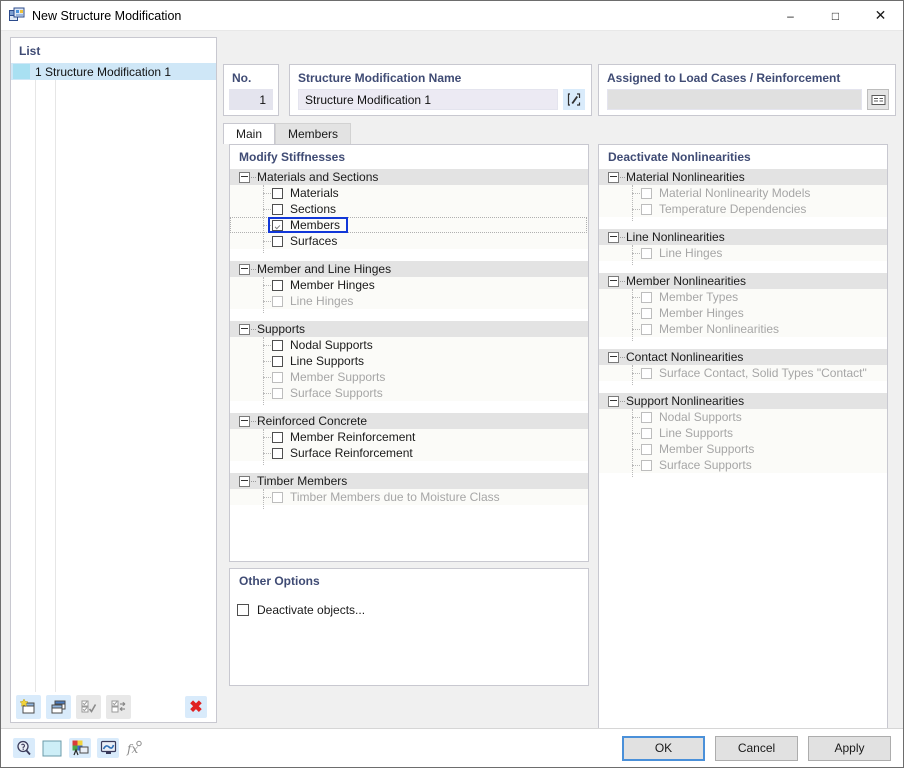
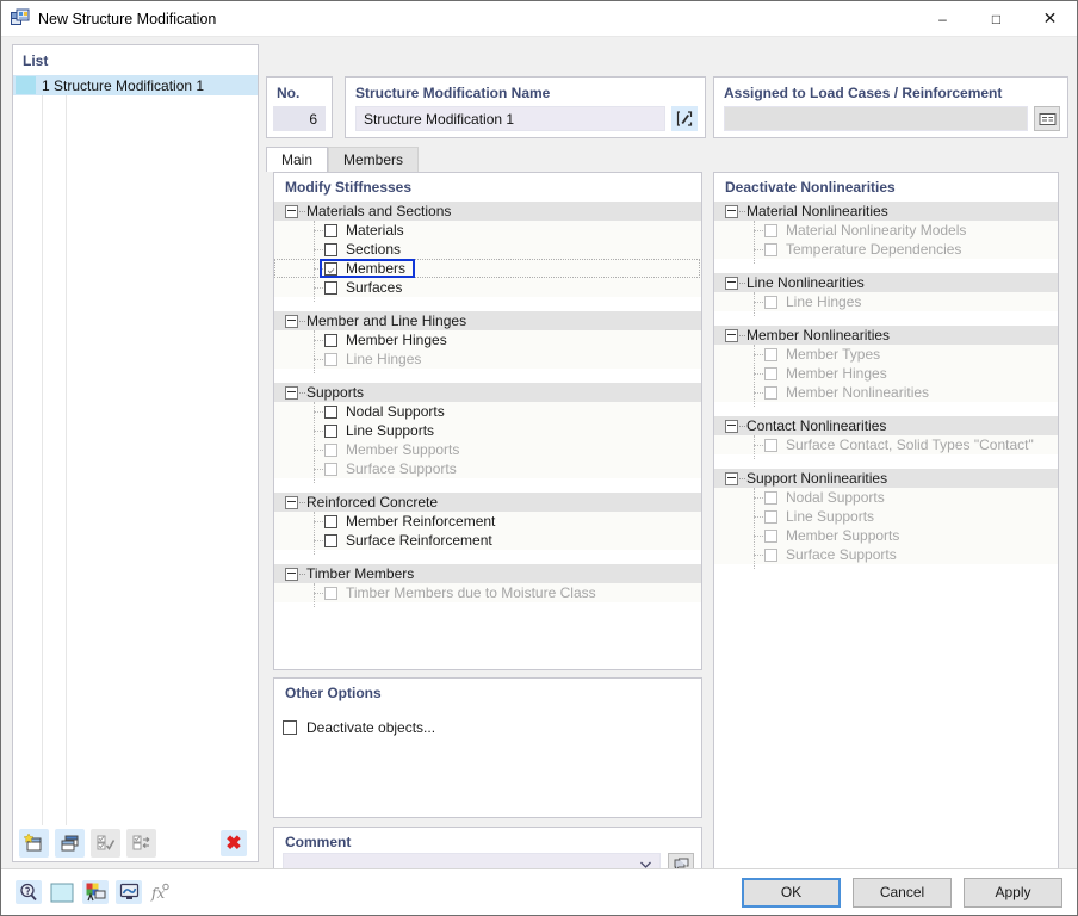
  New Structure Modification
  –
  □
  ✕
  List
  1 Structure Modification 1
  ✖
  No.
- 1
+ 6
  Structure Modification Name
  Structure Modification 1
  Assigned to Load Cases / Reinforcement
  Main
  Members
  Modify Stiffnesses
  Materials and Sections
  Materials
  Sections
  Members
  Surfaces
  Member and Line Hinges
  Member Hinges
  Line Hinges
  Supports
  Nodal Supports
  Line Supports
  Member Supports
  Surface Supports
  Reinforced Concrete
  Member Reinforcement
  Surface Reinforcement
  Timber Members
  Timber Members due to Moisture Class
  Other Options
  Deactivate objects...
+ Comment
  Deactivate Nonlinearities
  Material Nonlinearities
  Material Nonlinearity Models
  Temperature Dependencies
  Line Nonlinearities
  Line Hinges
  Member Nonlinearities
  Member Types
  Member Hinges
  Member Nonlinearities
  Contact Nonlinearities
  Surface Contact, Solid Types "Contact"
  Support Nonlinearities
  Nodal Supports
  Line Supports
  Member Supports
  Surface Supports
  fx
  OK
  Cancel
  Apply
